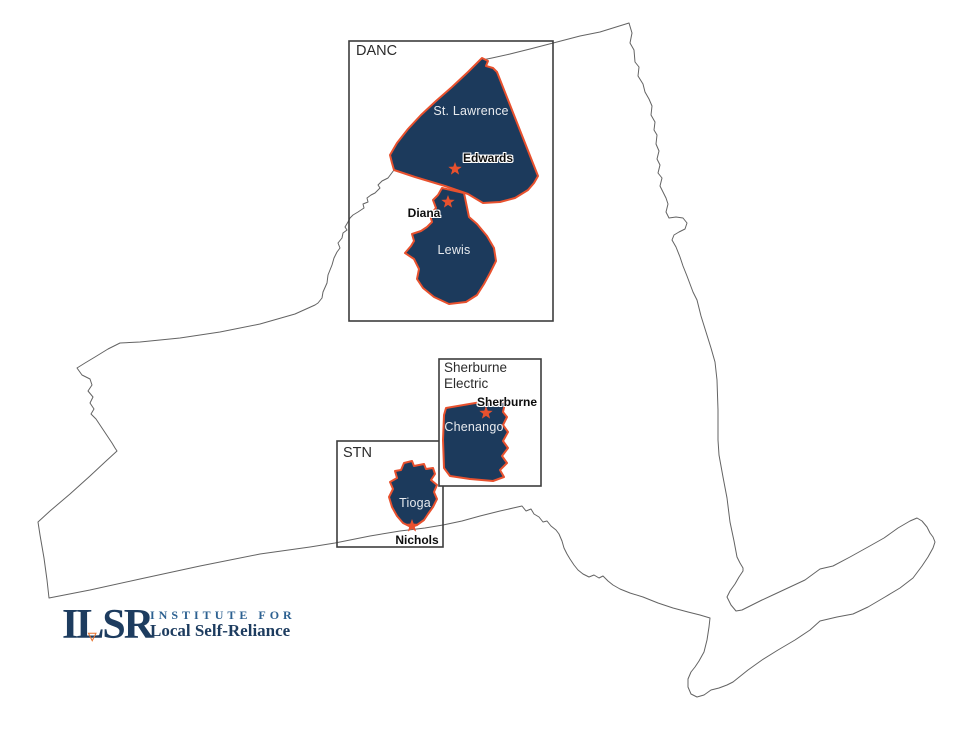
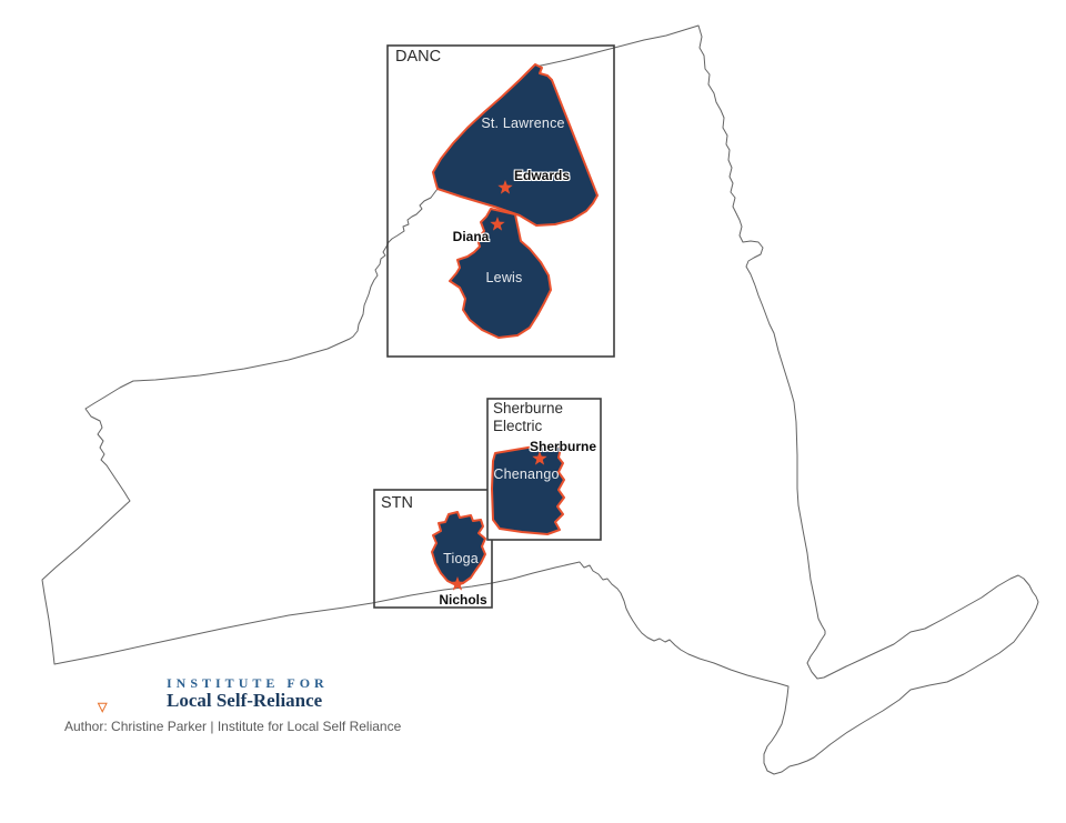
  DANC
  Sherburne
  Electric
  STN
  St. Lawrence
  Lewis
  Chenango
  Tioga
  Edwards
  Diana
  Sherburne
  Nichols
- ILSR
  ▽
  INSTITUTE FOR
  Local Self-Reliance
+ Author: Christine Parker | Institute for Local Self Reliance
